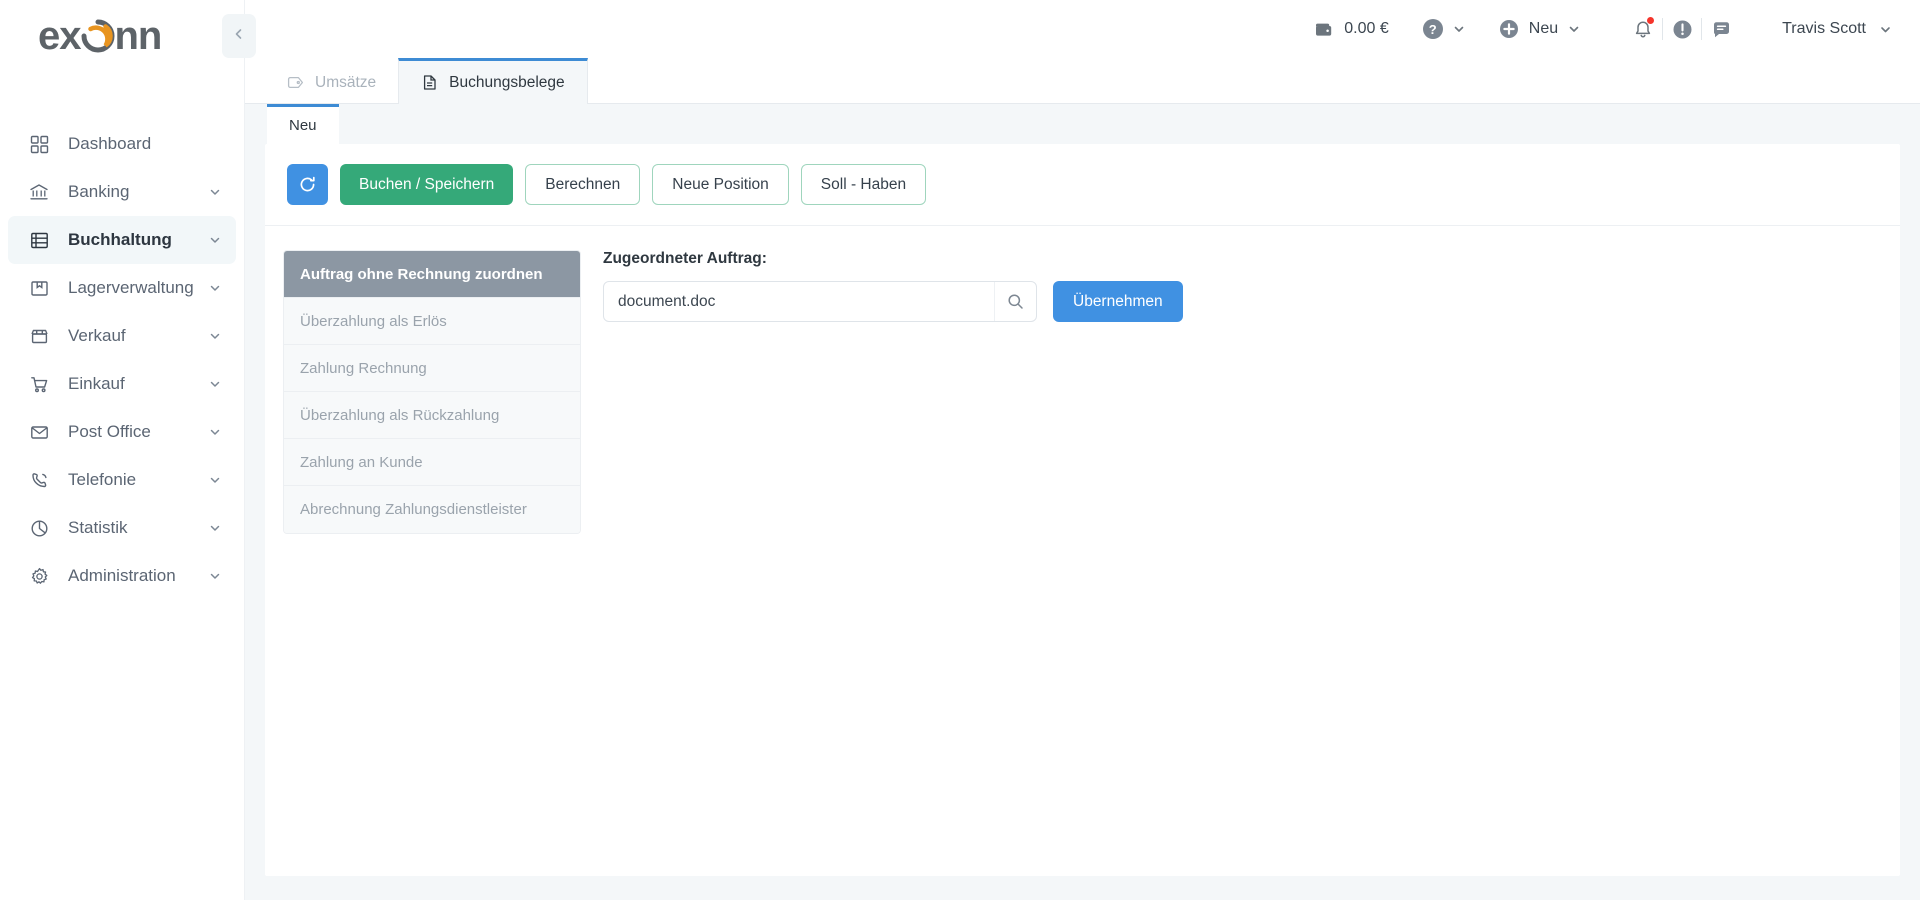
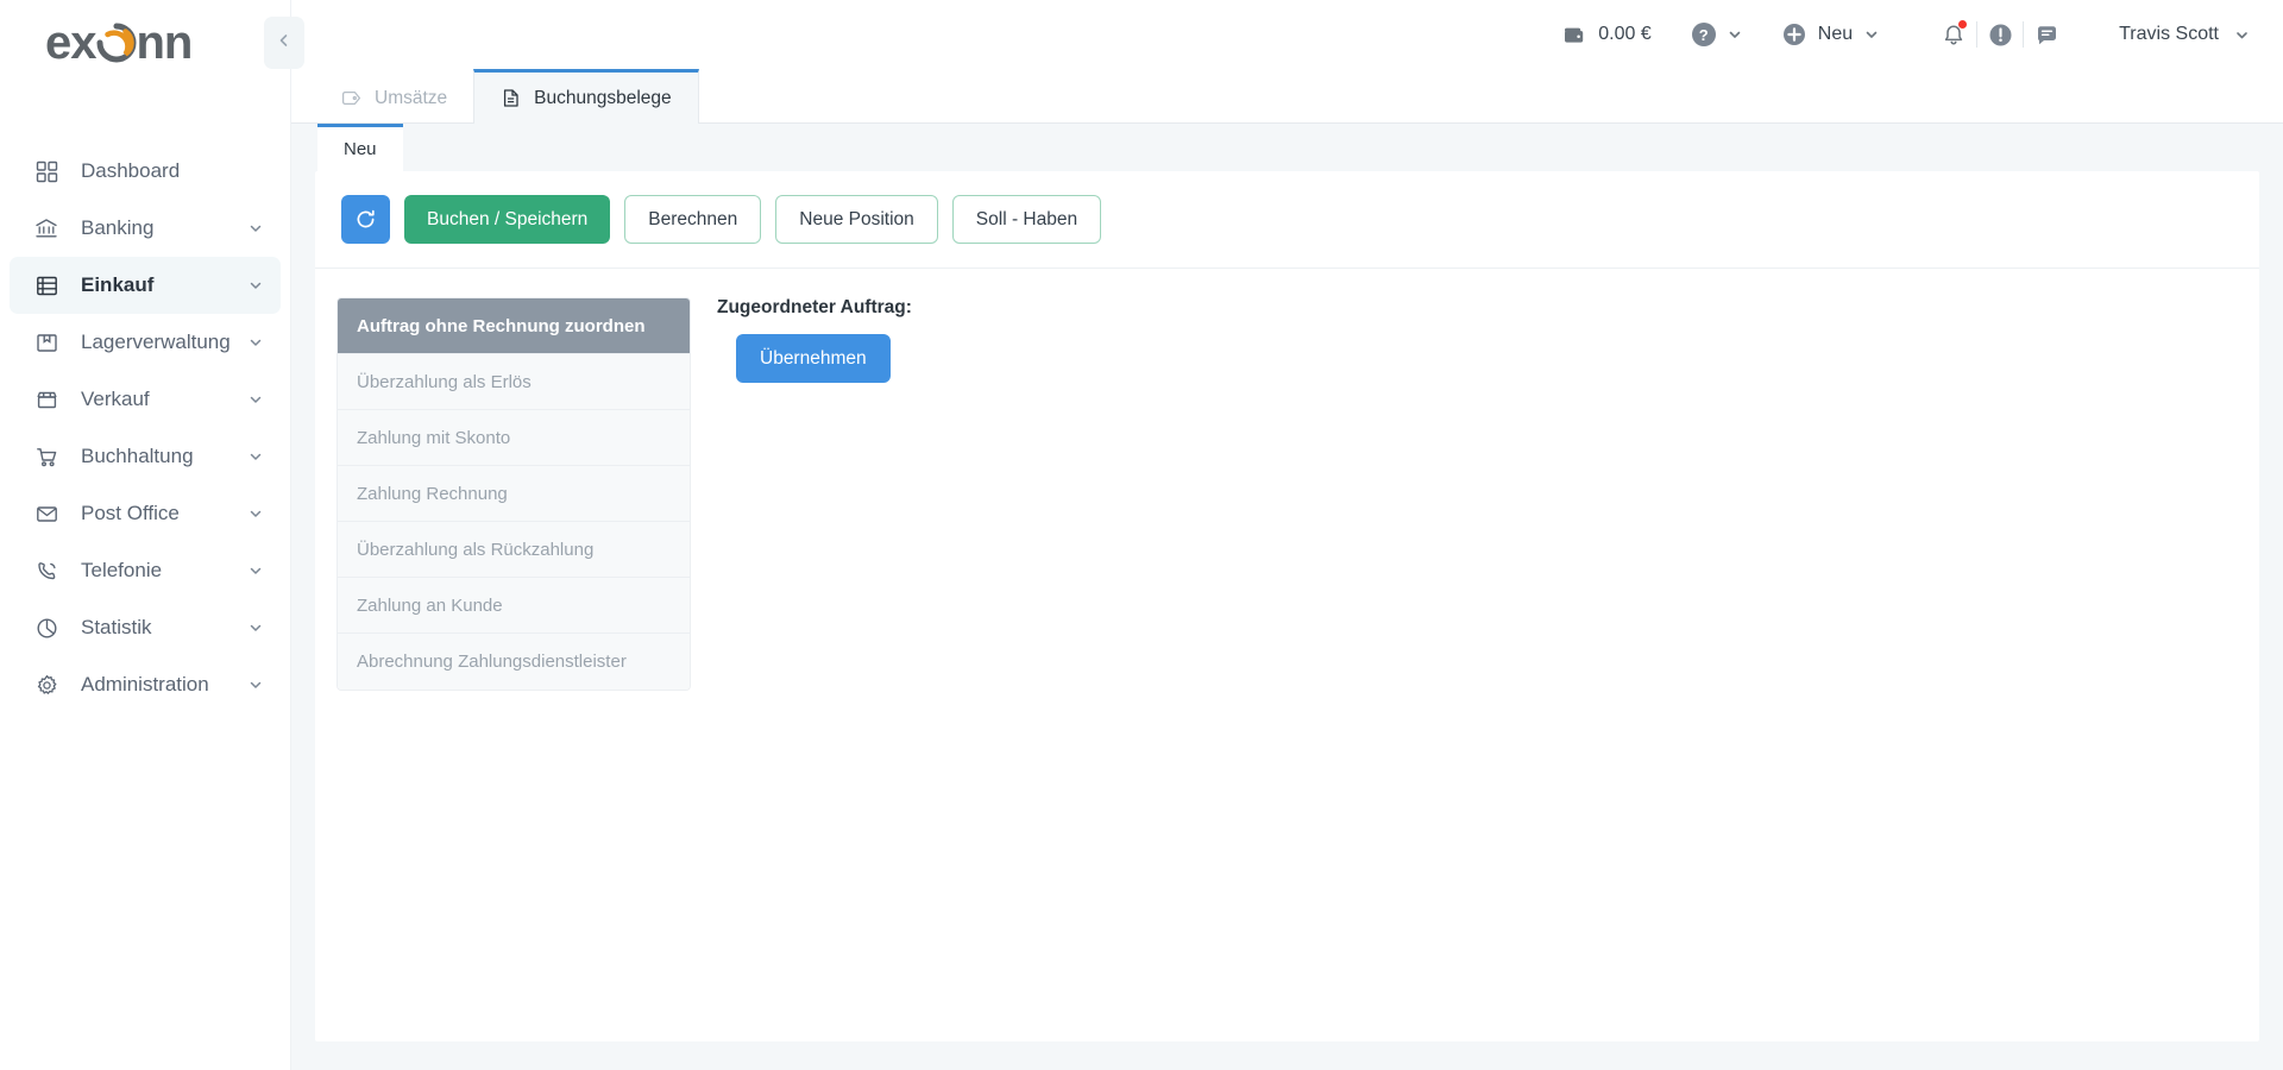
  ex
  nn
  Dashboard
  Banking
- Buchhaltung
+ Einkauf
  Lagerverwaltung
  Verkauf
- Einkauf
+ Buchhaltung
  Post Office
  Telefonie
  Statistik
  Administration
  0.00 €
  ?
  Neu
  Travis Scott
  Umsätze
  Buchungsbelege
  Neu
  Buchen / Speichern
  Berechnen
  Neue Position
  Soll - Haben
  Auftrag ohne Rechnung zuordnen
  Überzahlung als Erlös
+ Zahlung mit Skonto
  Zahlung Rechnung
  Überzahlung als Rückzahlung
  Zahlung an Kunde
  Abrechnung Zahlungsdienstleister
  Zugeordneter Auftrag:
- document.doc
  Übernehmen
